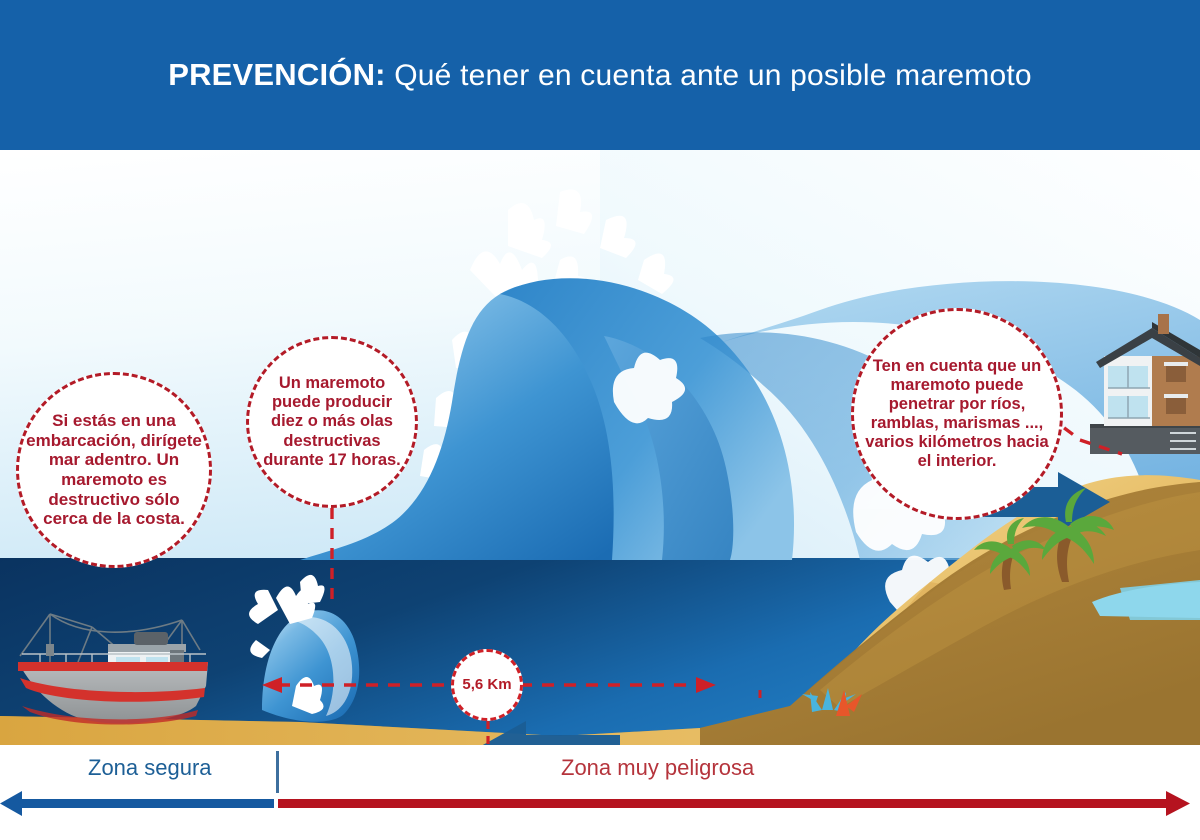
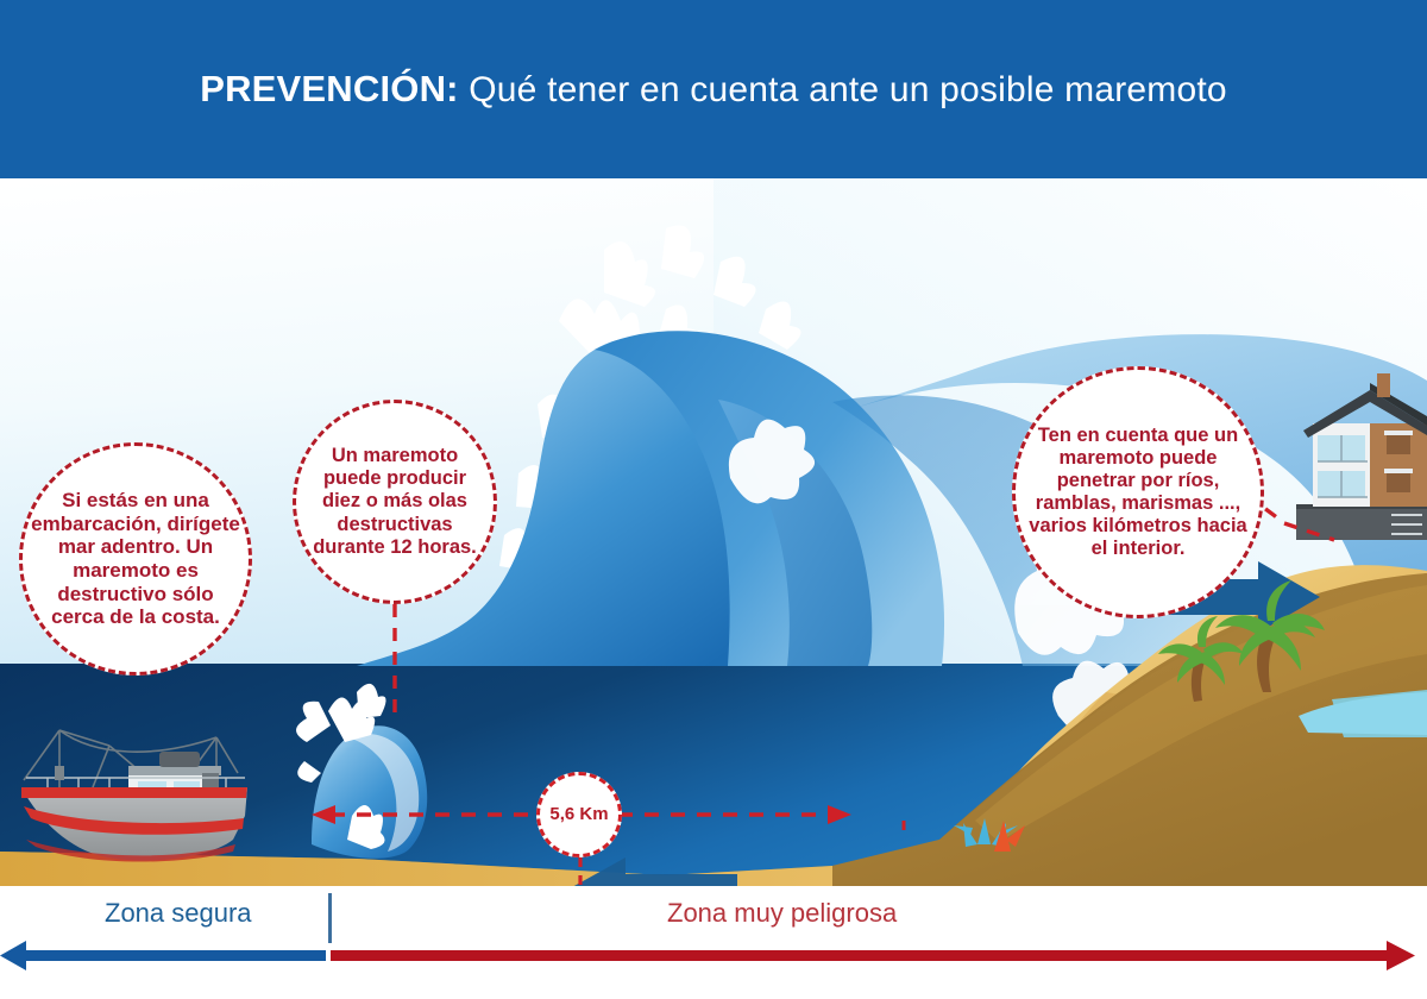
  PREVENCIÓN: Qué tener en cuenta ante un posible maremoto
  Si estás en una embarcación, dirígete mar adentro. Un maremoto es destructivo sólo cerca de la costa.
- Un maremoto puede producir diez o más olas destructivas durante 17 horas.
+ Un maremoto puede producir diez o más olas destructivas durante 12 horas.
  Ten en cuenta que un maremoto puede penetrar por ríos, ramblas, marismas ..., varios kilómetros hacia el interior.
  5,6 Km
  Zona segura
  Zona muy peligrosa
